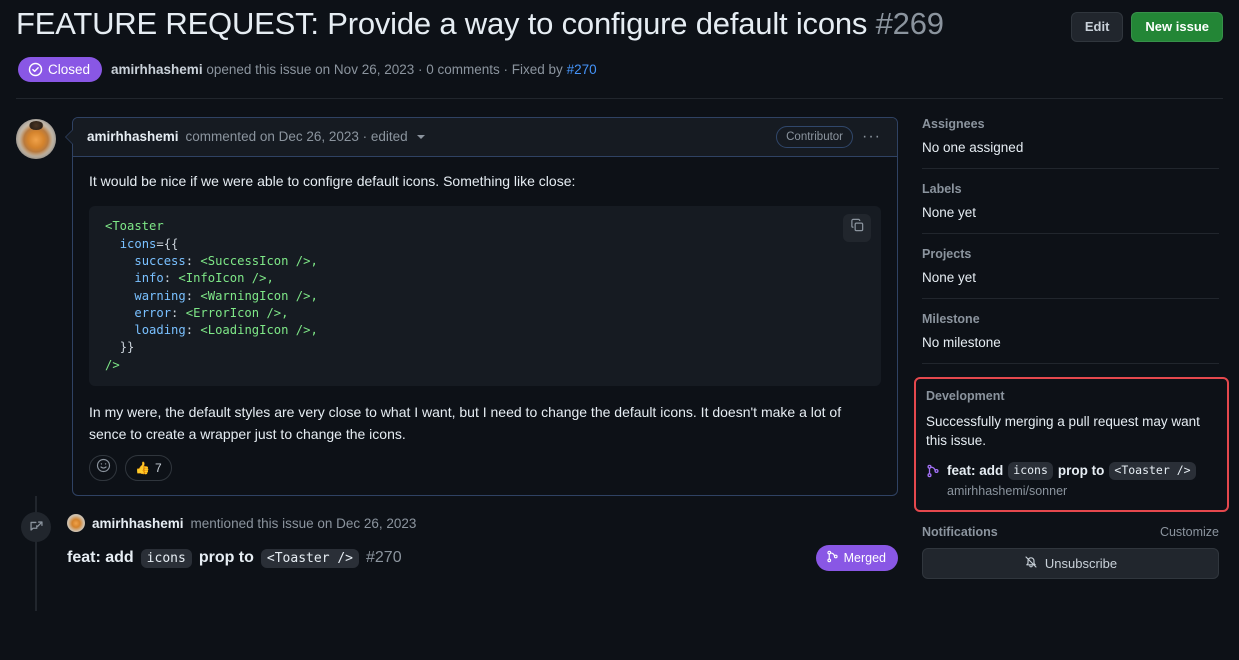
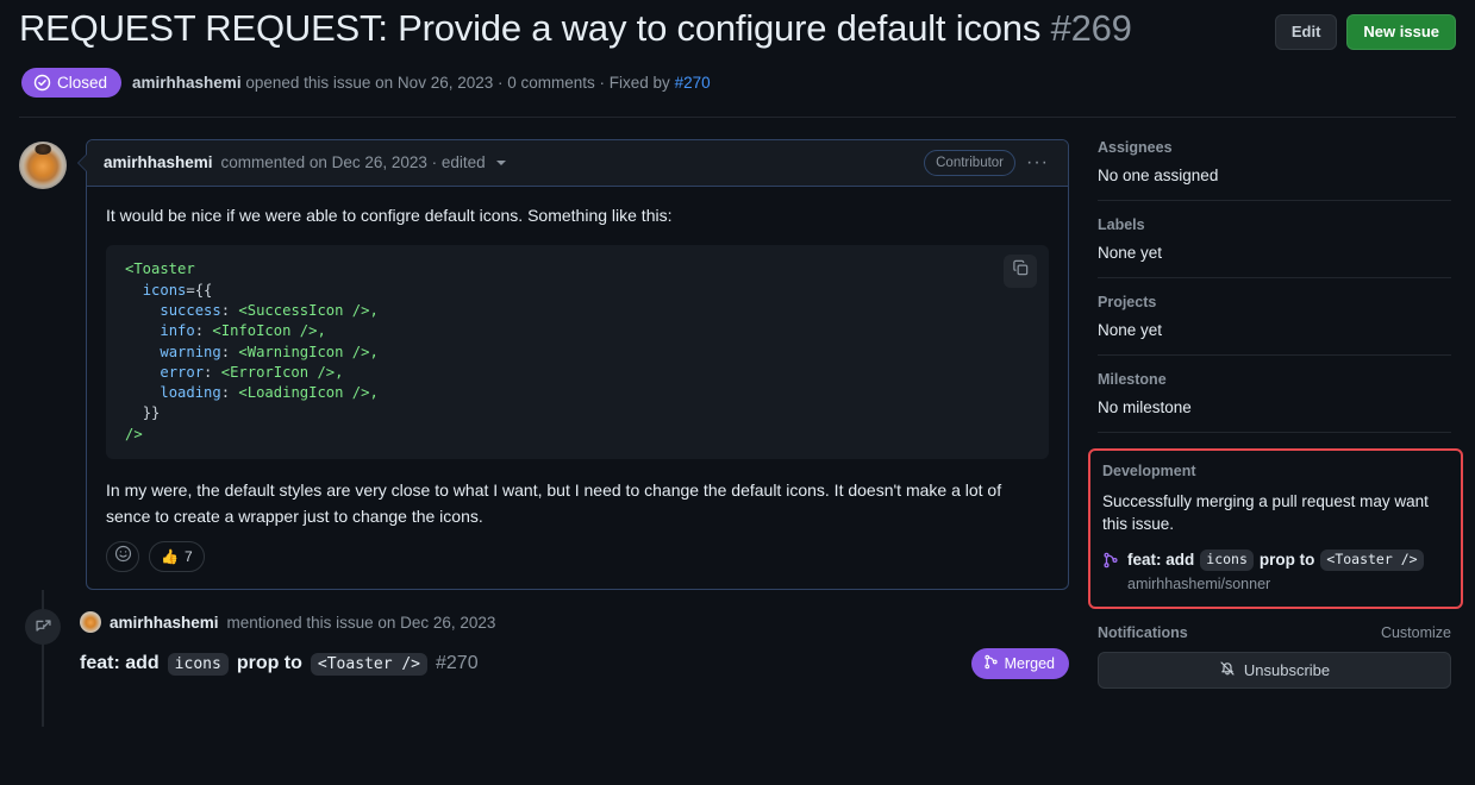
- FEATURE REQUEST: Provide a way to configure default icons #269
+ REQUEST REQUEST: Provide a way to configure default icons #269
  Edit
  New issue
  Closed
  amirhhashemi opened this issue on Nov 26, 2023 · 0 comments · Fixed by #270
  amirhhashemi
  commented on Dec 26, 2023 · edited
  Contributor
  ···
- It would be nice if we were able to configre default icons. Something like close:
+ It would be nice if we were able to configre default icons. Something like this:
  <Toaster icons={{ success: <SuccessIcon />, info: <InfoIcon />, warning: <WarningIcon />, error: <ErrorIcon />, loading: <LoadingIcon />, }} />
  In my were, the default styles are very close to what I want, but I need to change the default icons. It doesn't make a lot of sence to create a wrapper just to change the icons.
  👍
  7
  amirhhashemi
  mentioned this issue on Dec 26, 2023
  feat: add
  icons
  prop to
  <Toaster />
  #270
  Merged
  Assignees
  No one assigned
  Labels
  None yet
  Projects
  None yet
  Milestone
  No milestone
  Development
  Successfully merging a pull request may want this issue.
  feat: add
  icons
  prop to
  <Toaster />
  amirhhashemi/sonner
  Notifications
  Customize
  Unsubscribe
